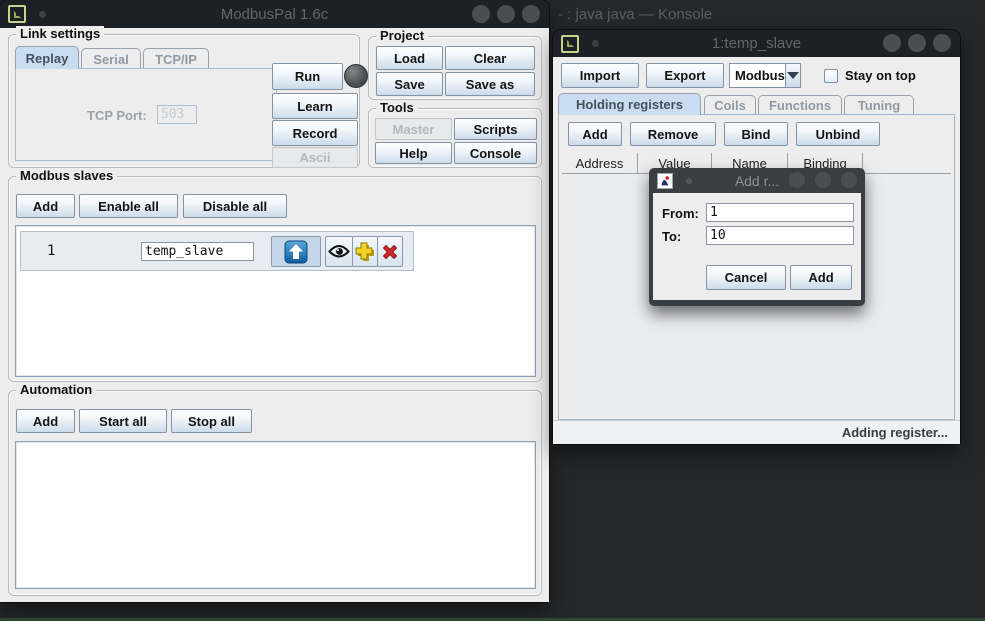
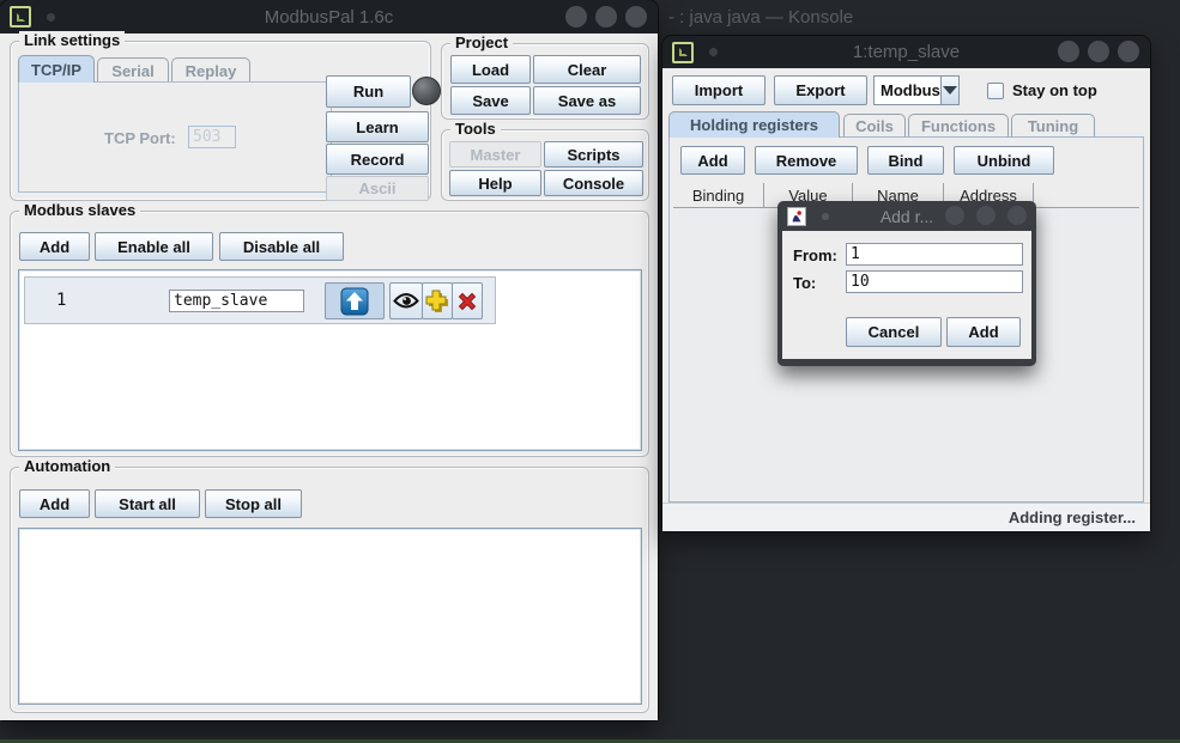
  - : java java — Konsole
  ModbusPal 1.6c
  Link settings
- Replay
+ TCP/IP
  Serial
- TCP/IP
+ Replay
  TCP Port:
  503
  Run
  Learn
  Record
  Ascii
  Project
  Load
  Clear
  Save
  Save as
  Tools
  Master
  Scripts
  Help
  Console
  Modbus slaves
  Add
  Enable all
  Disable all
  1
  temp_slave
  Automation
  Add
  Start all
  Stop all
  1:temp_slave
  Import
  Export
  Modbus
  Stay on top
  Holding registers
  Coils
  Functions
  Tuning
  Add
  Remove
  Bind
  Unbind
- Address
+ Binding
  Value
  Name
- Binding
+ Address
  Adding register...
  Add r...
  From:
  1
  To:
  10
  Cancel
  Add
